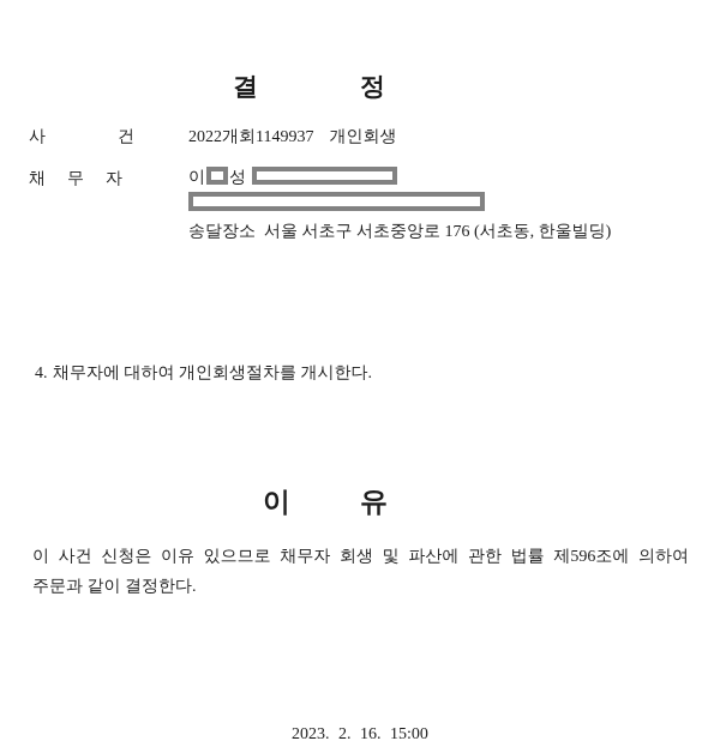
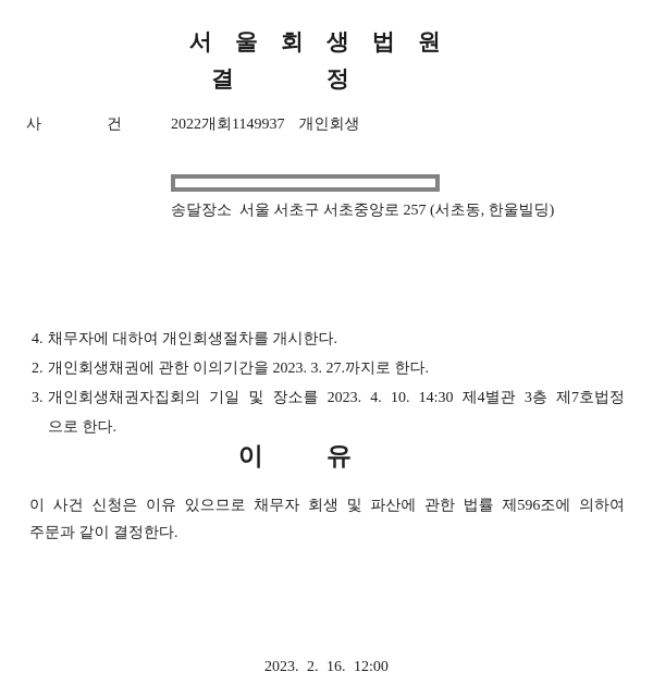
+ 서울회생법원
  결정
  사건
  2022개회1149937 개인회생
- 채무자
- 이 성
- 송달장소 서울 서초구 서초중앙로 176 (서초동, 한울빌딩)
+ 송달장소 서울 서초구 서초중앙로 257 (서초동, 한울빌딩)
  4.
  채무자에 대하여 개인회생절차를 개시한다.
+ 2.
+ 개인회생채권에 관한 이의기간을 2023. 3. 27.까지로 한다.
+ 3.
+ 개인회생채권자집회의 기일 및 장소를 2023. 4. 10. 14:30 제4별관 3층 제7호법정
+ 으로 한다.
  이유
  이 사건 신청은 이유 있으므로 채무자 회생 및 파산에 관한 법률 제596조에 의하여
  주문과 같이 결정한다.
- 2023. 2. 16. 15:00
+ 2023. 2. 16. 12:00
